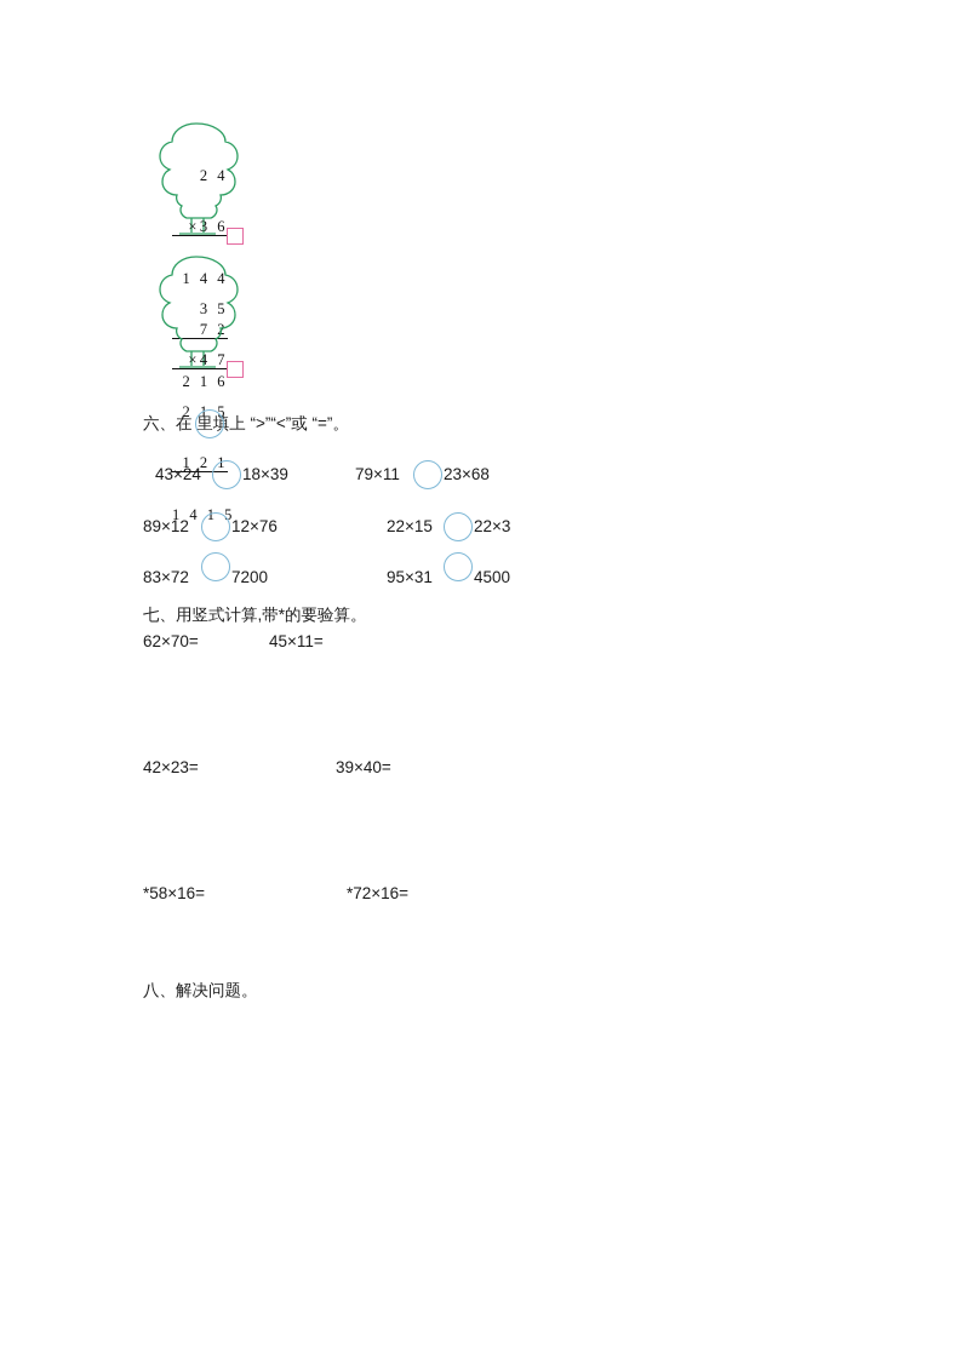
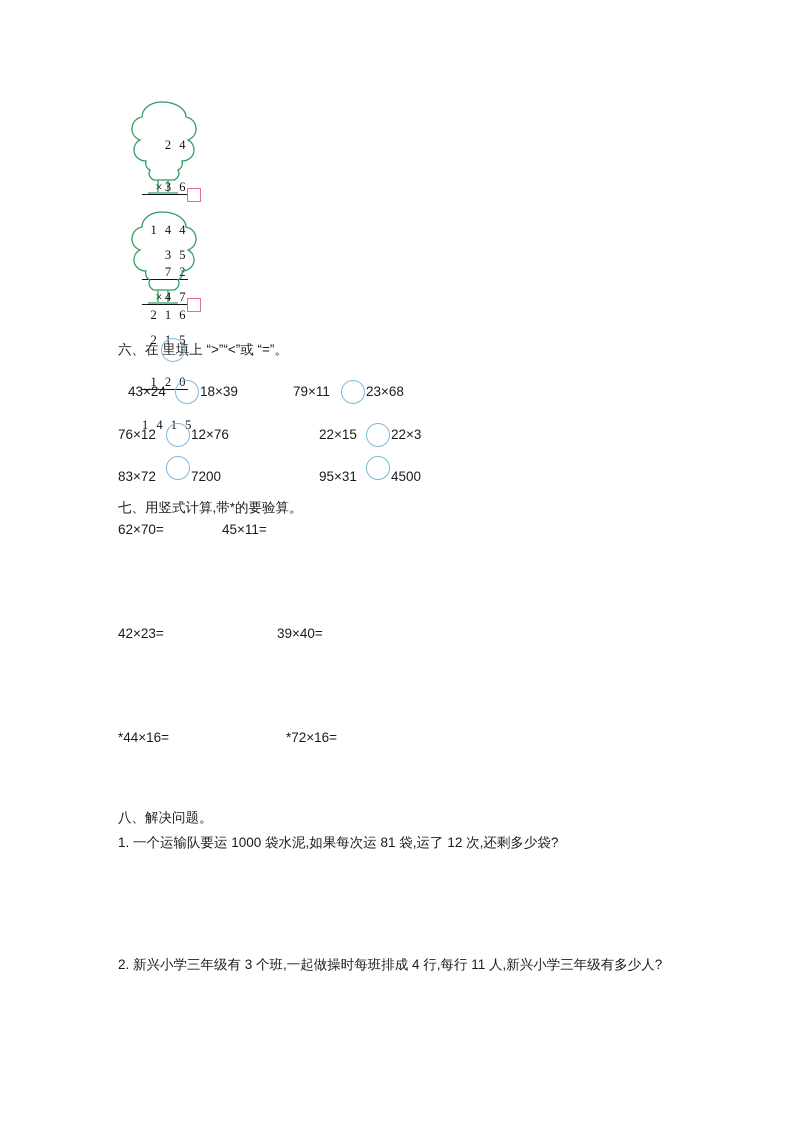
  2 4
  ×3 6
  1 4 4
  7 2
  2 1 6
  3 5
  ×4 7
  2 1 5
- 1 2 1
+ 1 2 0
  1 4 1 5
  六、在 里填上 “>”“<”或 “=”。
  43×24
  18×39
  79×11
  23×68
- 89×12
+ 76×12
  12×76
  22×15
  22×3
  83×72
  7200
  95×31
  4500
  七、用竖式计算,带*的要验算。
  62×70=
  45×11=
  42×23=
  39×40=
- *58×16=
+ *44×16=
  *72×16=
  八、解决问题。
+ 1. 一个运输队要运 1000 袋水泥,如果每次运 81 袋,运了 12 次,还剩多少袋?
+ 2. 新兴小学三年级有 3 个班,一起做操时每班排成 4 行,每行 11 人,新兴小学三年级有多少人?
